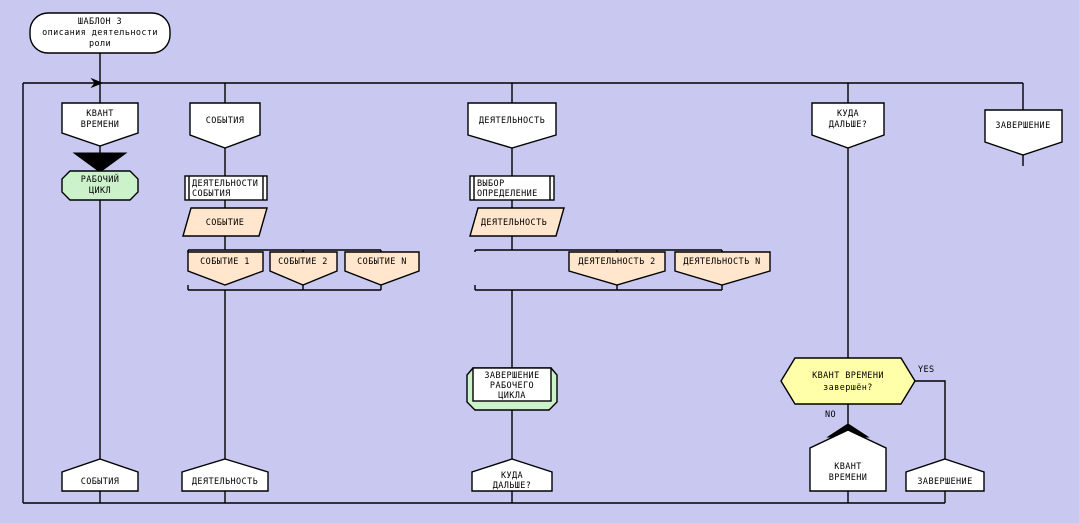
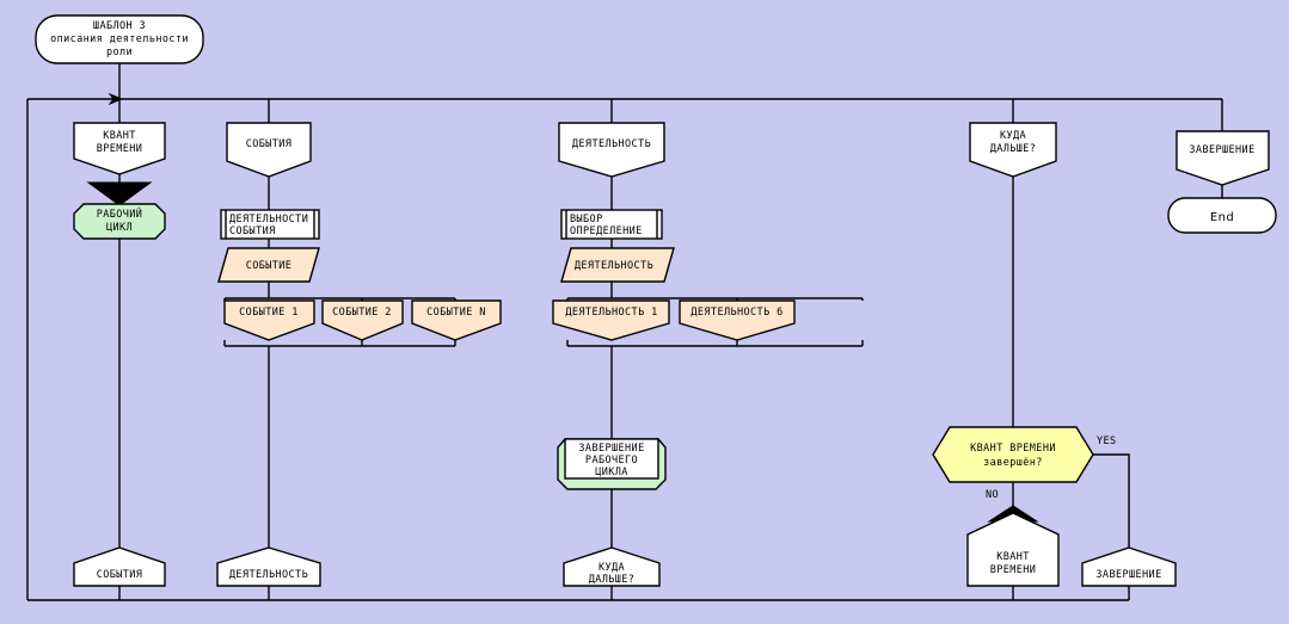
  ШАБЛОН 3
  описания деятельности
  роли
  КВАНТ
  ВРЕМЕНИ
  РАБОЧИЙ
  ЦИКЛ
  СОБЫТИЯ
  СОБЫТИЯ
  ДЕЯТЕЛЬНОСТИ
  СОБЫТИЯ
  СОБЫТИЕ
  СОБЫТИЕ 1
  СОБЫТИЕ 2
  СОБЫТИЕ N
  ДЕЯТЕЛЬНОСТЬ
  ДЕЯТЕЛЬНОСТЬ
  ВЫБОР
  ОПРЕДЕЛЕНИЕ
  ДЕЯТЕЛЬНОСТЬ
+ ДЕЯТЕЛЬНОСТЬ 1
- ДЕЯТЕЛЬНОСТЬ 2
+ ДЕЯТЕЛЬНОСТЬ 6
- ДЕЯТЕЛЬНОСТЬ N
  ЗАВЕРШЕНИЕ
  РАБОЧЕГО
  ЦИКЛА
  КУДА
  ДАЛЬШЕ?
  КУДА
  ДАЛЬШЕ?
  КВАНТ ВРЕМЕНИ
  завершён?
  YES
  NO
  КВАНТ
  ВРЕМЕНИ
  ЗАВЕРШЕНИЕ
  ЗАВЕРШЕНИЕ
+ End
